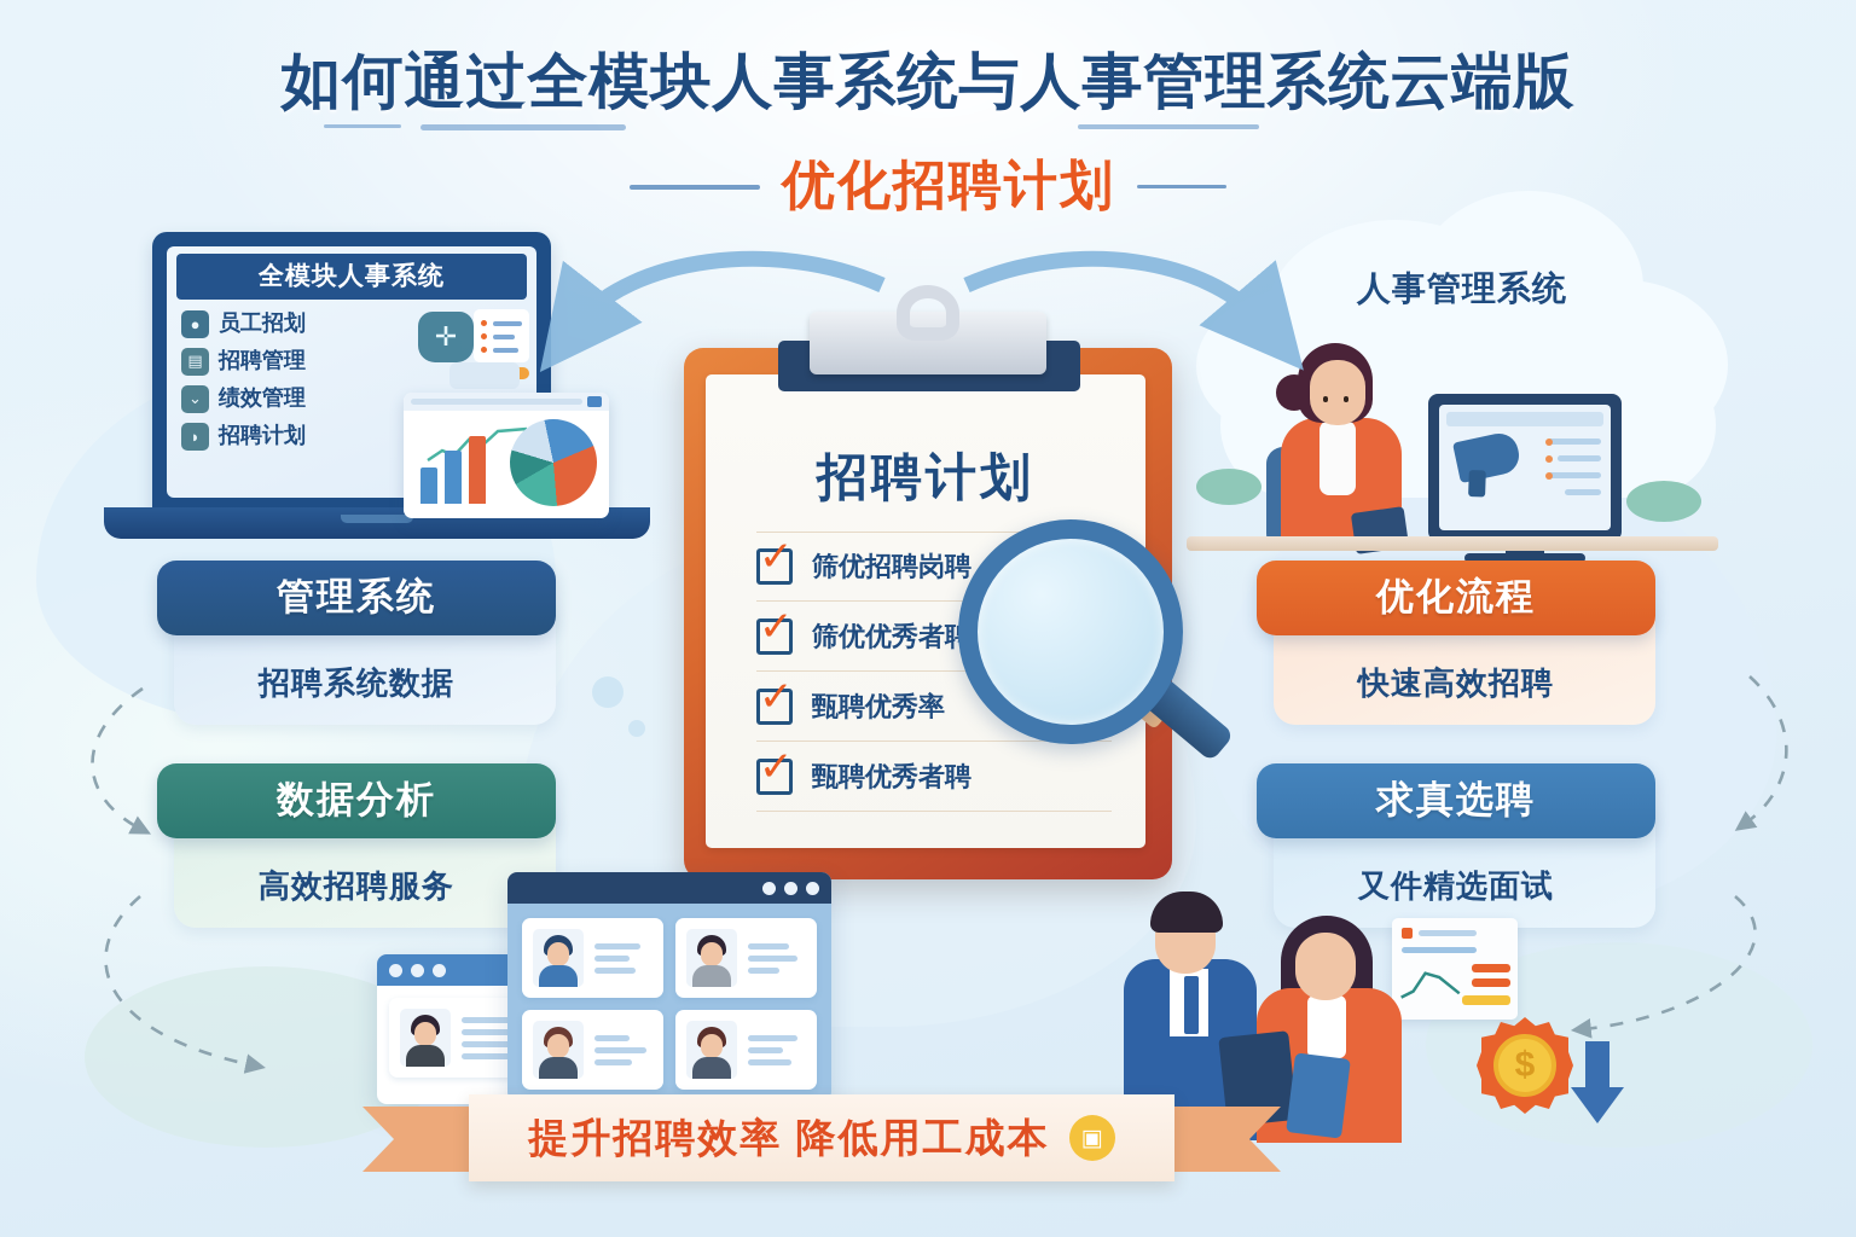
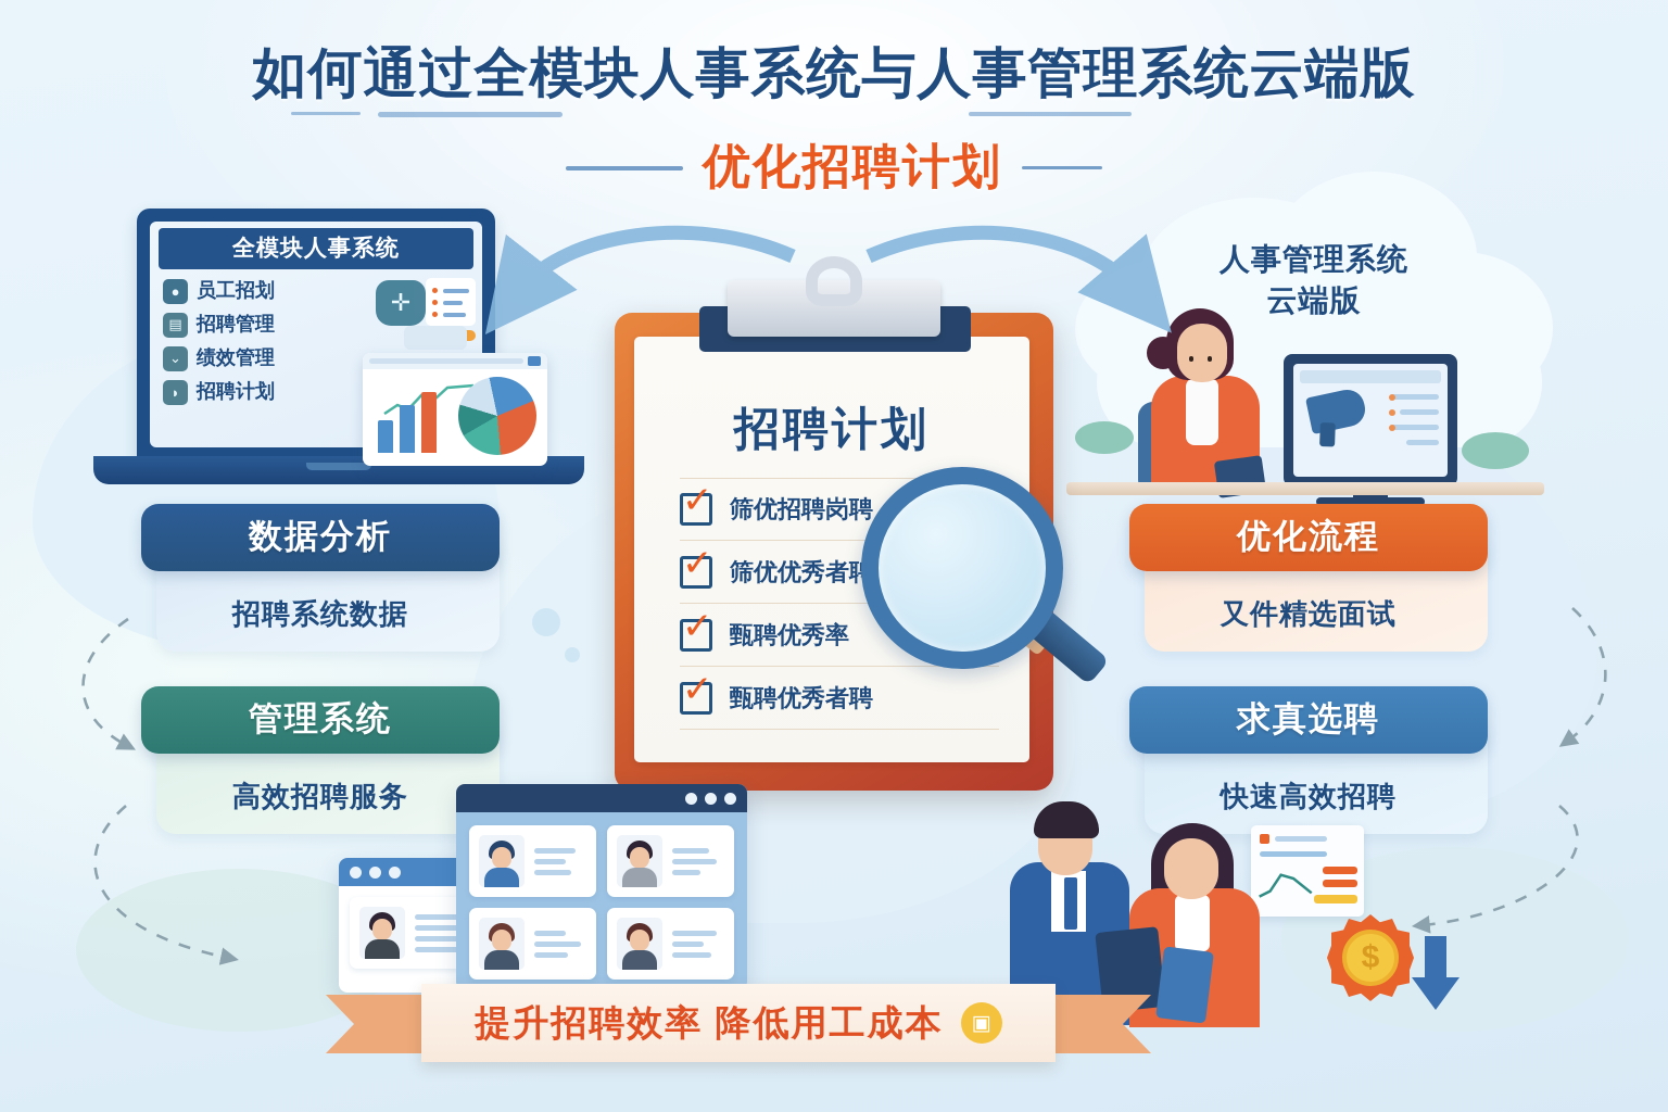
  如何通过全模块人事系统与人事管理系统云端版
  优化招聘计划
  全模块人事系统
  ●
  员工招划
  ▤
  招聘管理
  ⌄
  绩效管理
  ◗
  招聘计划
  人事管理系统
+ 云端版
  招聘计划
  筛优招聘岗聘
  筛优优秀者
  甄聘优秀率
  甄聘优秀者聘
- 管理系统
+ 数据分析
  招聘系统数据
- 数据分析
+ 管理系统
  高效招聘服务
  优化流程
- 快速高效招聘
+ 又件精选面试
  求真选聘
- 又件精选面试
+ 快速高效招聘
  $
  提升招聘效率 降低用工成本
  ▣
